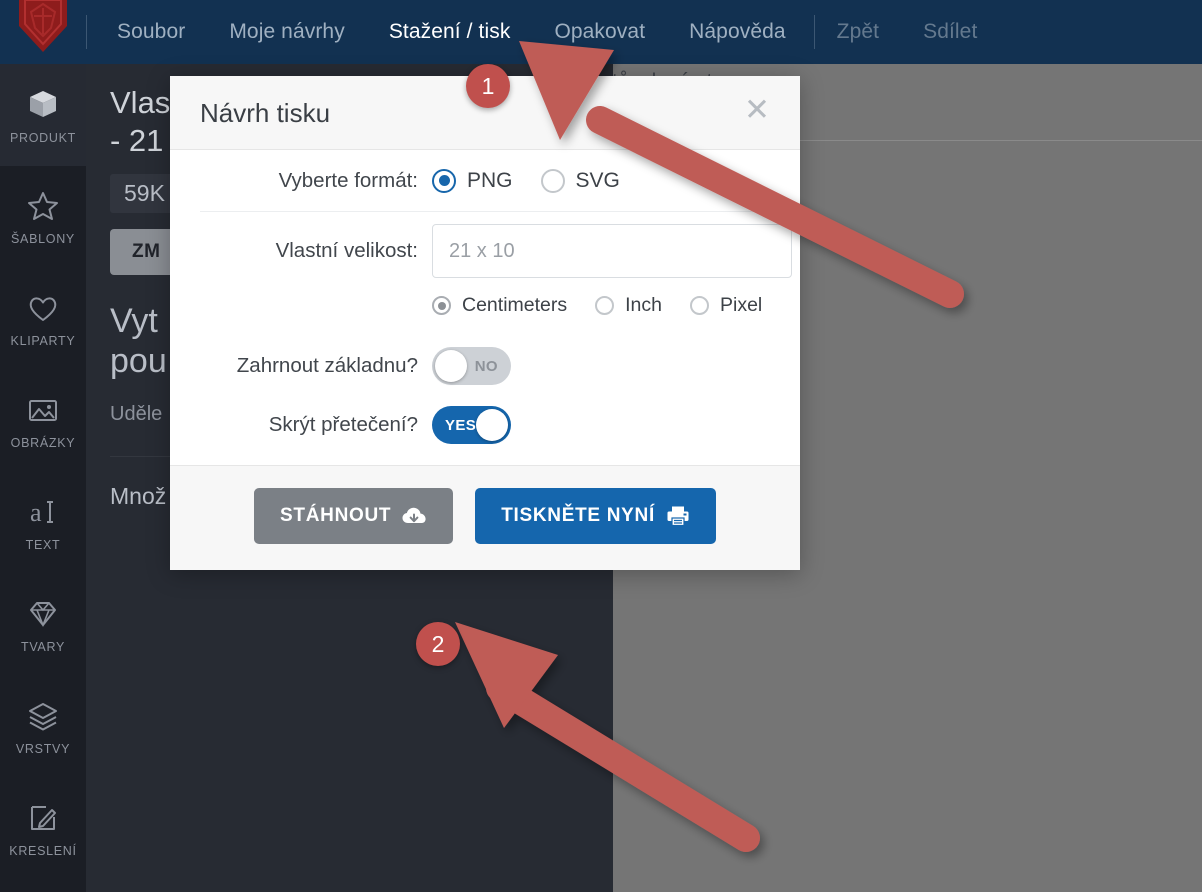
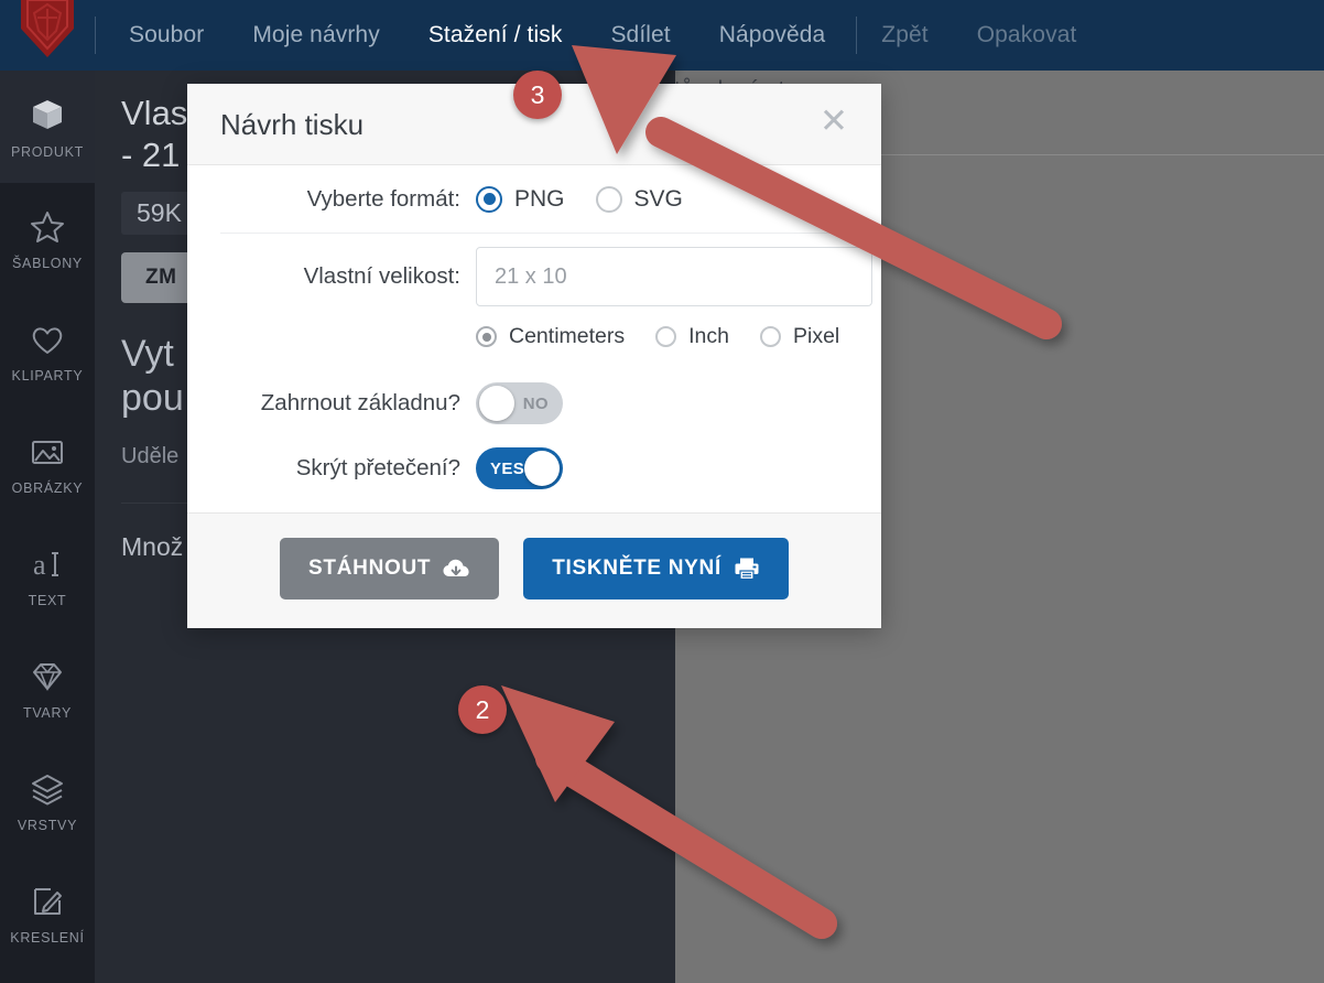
  Soubor
  Moje návrhy
  Stažení / tisk
- Opakovat
+ Sdílet
  Nápověda
  Zpět
- Sdílet
+ Opakovat
  PRODUKT
  ŠABLONY
  KLIPARTY
  OBRÁZKY
  a
  TEXT
  TVARY
  VRSTVY
  KRESLENÍ
  Vlas
  - 21
  59K
  ZM
  Vyt
  pou
  Uděle
  Množ
  Návrh tisku
  ✕
  Vyberte formát:
  PNG
  SVG
  Vlastní velikost:
  21 x 10
  Centimeters
  Inch
  Pixel
  Zahrnout základnu?
  NO
  Skrýt přetečení?
  YES
  STÁHNOUT
  TISKNĚTE NYNÍ
- 1
+ 3
  2
